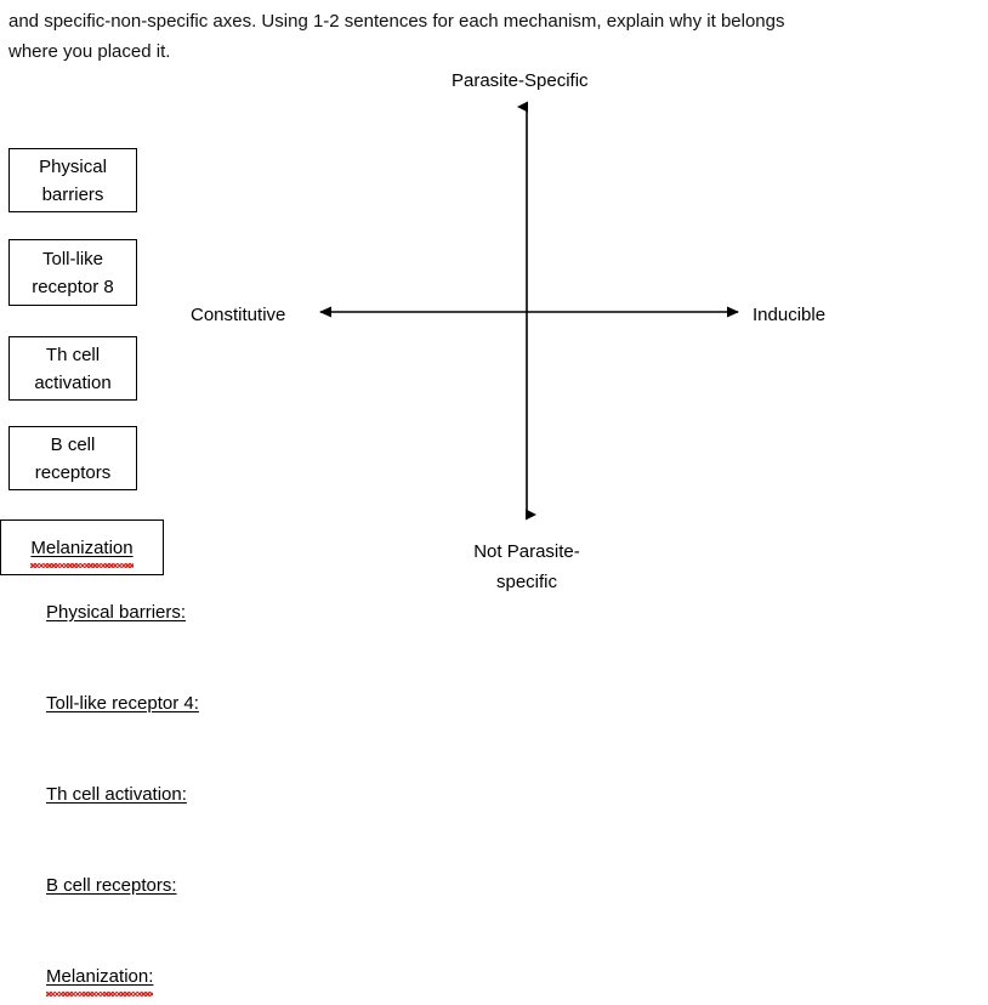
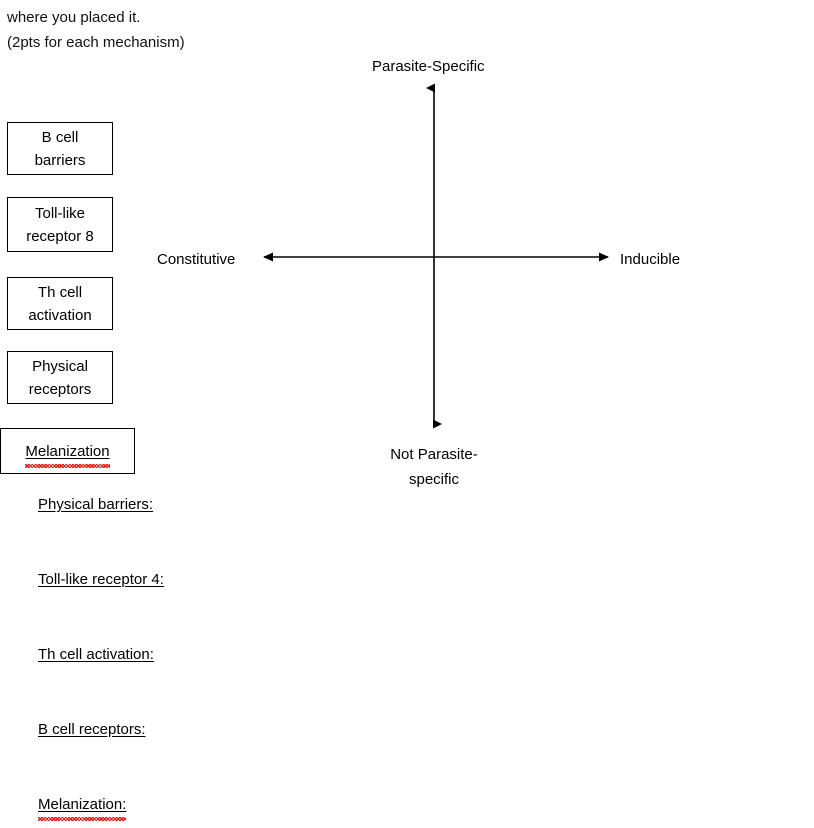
- and specific-non-specific axes. Using 1-2 sentences for each mechanism, explain why it belongs
  where you placed it.
+ (2pts for each mechanism)
- Physical
+ B cell
  barriers
  Toll-like
  receptor 8
  Th cell
  activation
- B cell
+ Physical
  receptors
  Melanization
  Parasite-Specific
  Not Parasite-
  specific
  Constitutive
  Inducible
  Physical barriers:
  Toll-like receptor 4:
  Th cell activation:
  B cell receptors:
  Melanization:
